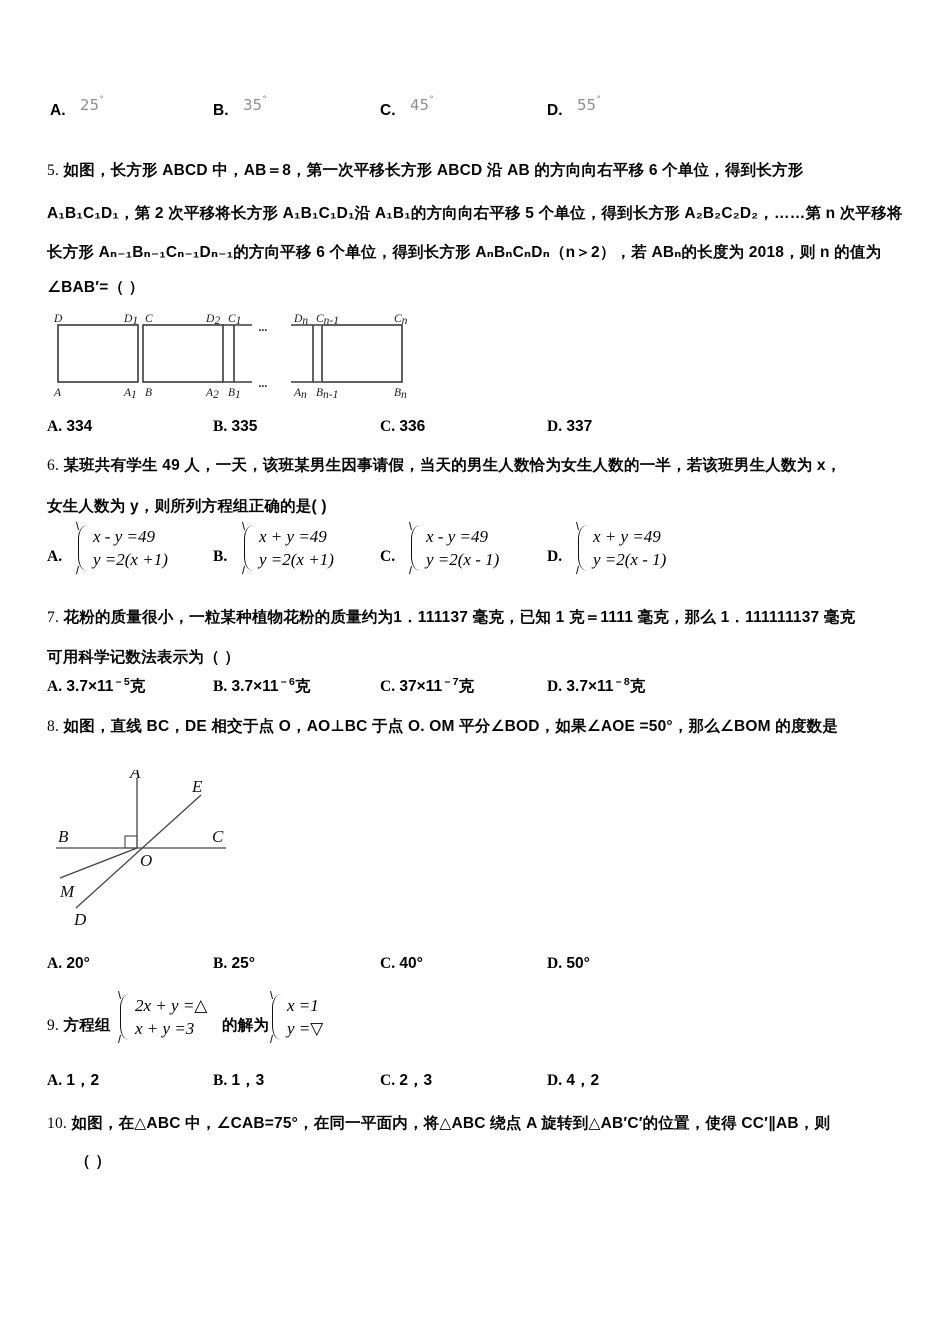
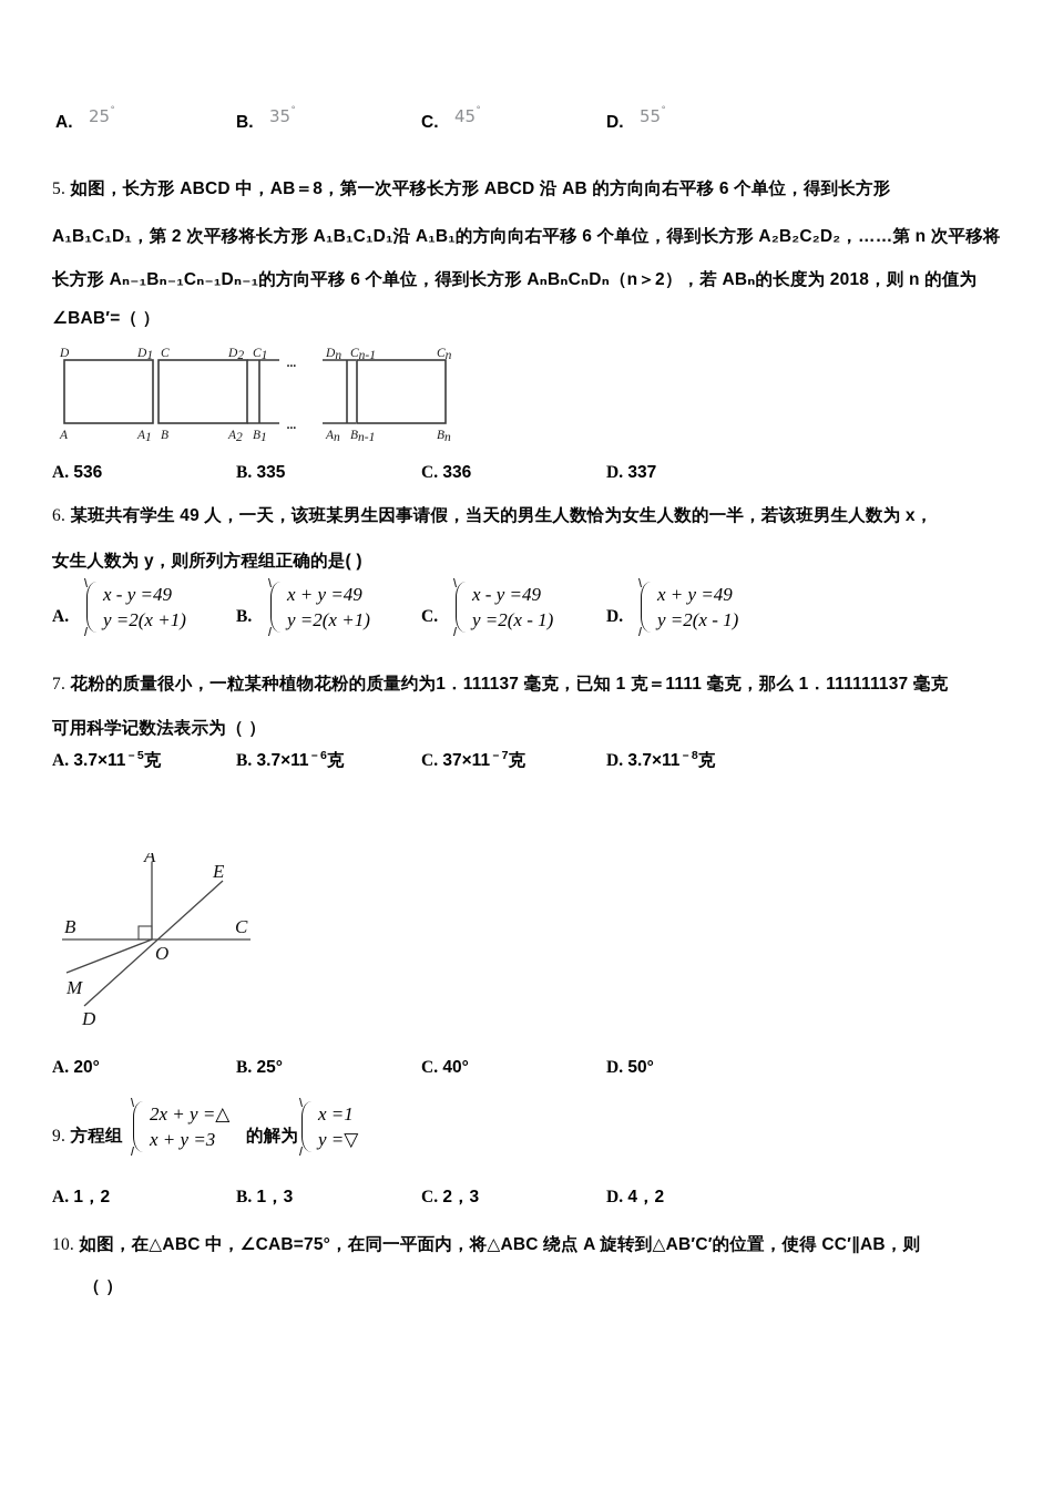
  A.
  25˚
  B.
  35˚
  C.
  45˚
  D.
  55˚
  5. 如图，长方形 ABCD 中，AB＝8，第一次平移长方形 ABCD 沿 AB 的方向向右平移 6 个单位，得到长方形
- A₁B₁C₁D₁，第 2 次平移将长方形 A₁B₁C₁D₁沿 A₁B₁的方向向右平移 5 个单位，得到长方形 A₂B₂C₂D₂，……第 n 次平移将
+ A₁B₁C₁D₁，第 2 次平移将长方形 A₁B₁C₁D₁沿 A₁B₁的方向向右平移 6 个单位，得到长方形 A₂B₂C₂D₂，……第 n 次平移将
  长方形 Aₙ₋₁Bₙ₋₁Cₙ₋₁Dₙ₋₁的方向平移 6 个单位，得到长方形 AₙBₙCₙDₙ（n＞2），若 ABₙ的长度为 2018，则 n 的值为
  ∠BAB′=（ ）
  ...
  ...
  D
  D1
  C
  D2
  C1
  Dn
  Cn-1
  Cn
  A
  A1
  B
  A2
  B1
  An
  Bn-1
  Bn
- A. 334
+ A. 536
  B. 335
  C. 336
  D. 337
  6. 某班共有学生 49 人，一天，该班某男生因事请假，当天的男生人数恰为女生人数的一半，若该班男生人数为 x，
  女生人数为 y，则所列方程组正确的是( )
  A.
  x - y =49
  y =2(x +1)
  B.
  x + y =49
  y =2(x +1)
  C.
  x - y =49
  y =2(x - 1)
  D.
  x + y =49
  y =2(x - 1)
  7. 花粉的质量很小，一粒某种植物花粉的质量约为1．111137 毫克，已知 1 克＝1111 毫克，那么 1．111111137 毫克
  可用科学记数法表示为（ ）
  A. 3.7×11－5克
  B. 3.7×11－6克
  C. 37×11－7克
  D. 3.7×11－8克
- 8. 如图，直线 BC，DE 相交于点 O，AO⊥BC 于点 O. OM 平分∠BOD，如果∠AOE =50°，那么∠BOM 的度数是
  A
  E
  B
  C
  O
  M
  D
  A. 20°
  B. 25°
  C. 40°
  D. 50°
  9. 方程组
  2x + y =△
  x + y =3
  的解为
  x =1
  y =▽
  A. 1，2
  B. 1，3
  C. 2，3
  D. 4，2
  10. 如图，在△ABC 中，∠CAB=75°，在同一平面内，将△ABC 绕点 A 旋转到△AB′C′的位置，使得 CC′∥AB，则
  （ ）
